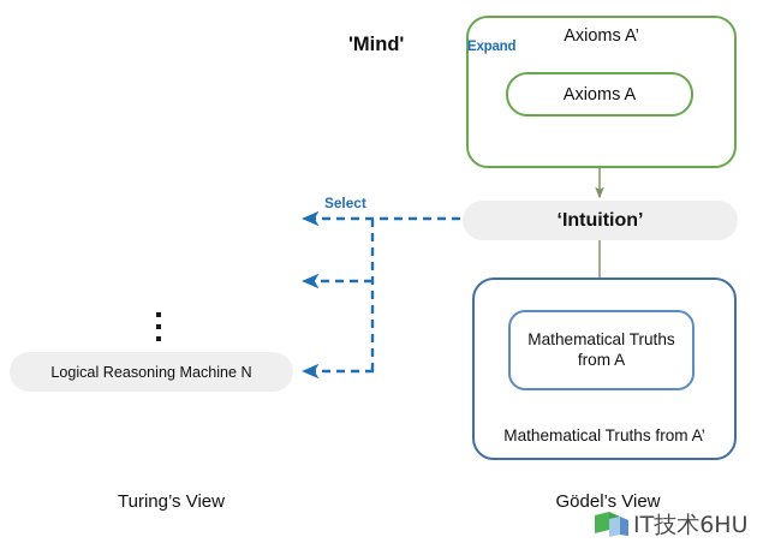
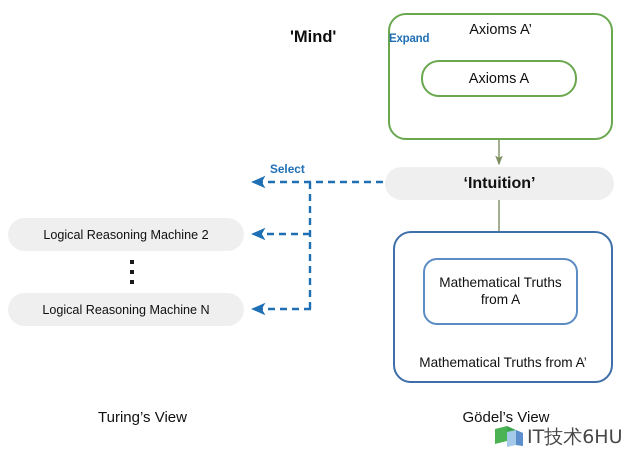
  'Mind'
  Axioms A’
  Axioms A
  Expand
  ‘Intuition’
+ Logical Reasoning Machine 2
  Logical Reasoning Machine N
  Select
  Mathematical Truths from A
  Mathematical Truths from A’
  Turing’s View
  Gödel’s View
  IT技术6HU
